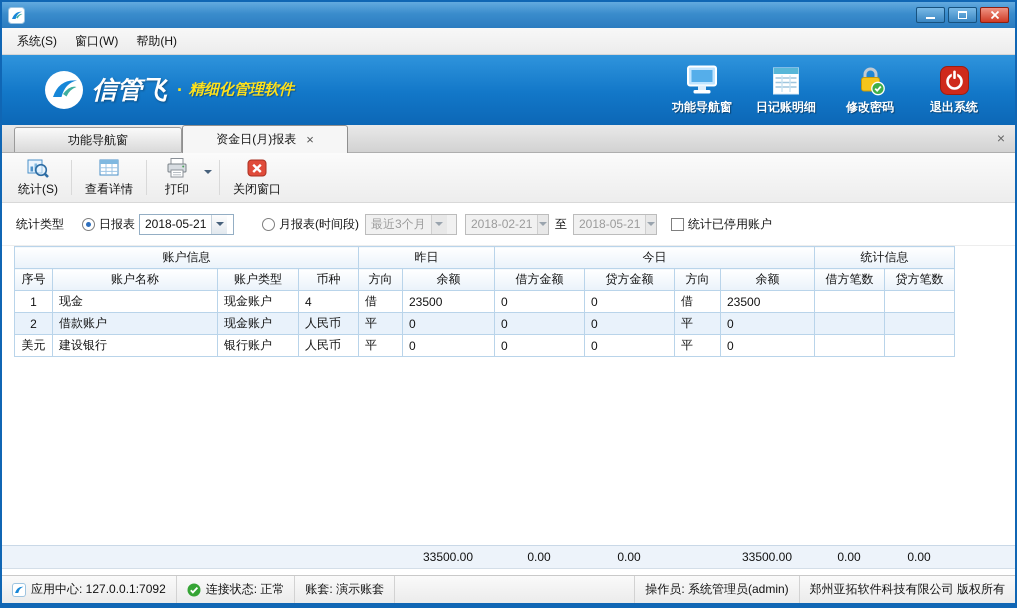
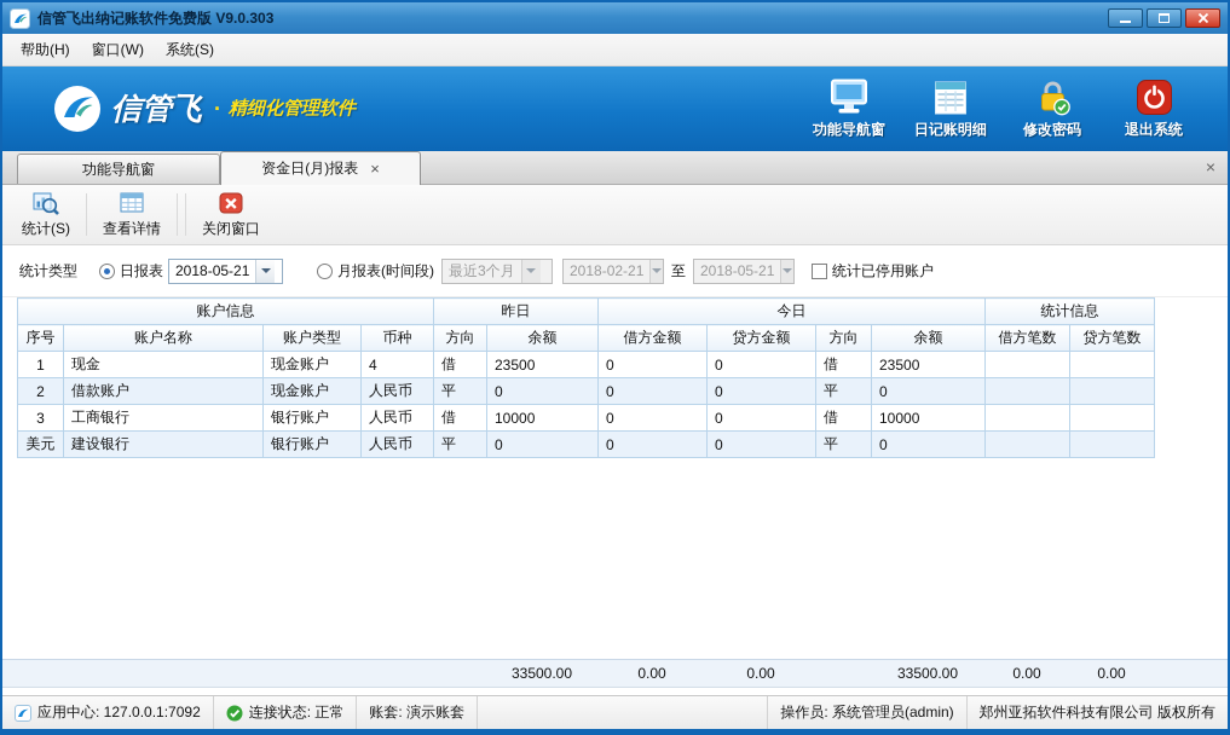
+ 信管飞出纳记账软件免费版 V9.0.303
- 系统(S)
+ 帮助(H)
  窗口(W)
- 帮助(H)
+ 系统(S)
  信管飞
  ·
  精细化管理软件
  功能导航窗
  日记账明细
  修改密码
  退出系统
  功能导航窗
  资金日(月)报表
  ×
  ×
  统计(S)
  查看详情
- 打印
  关闭窗口
  统计类型
  日报表
  2018-05-21
  月报表(时间段)
  最近3个月
  2018-02-21
  至
  2018-05-21
  统计已停用账户
  账户信息	昨日	今日	统计信息
  序号	账户名称	账户类型	币种	方向	余额	借方金额	贷方金额	方向	余额	借方笔数	贷方笔数
  1	现金	现金账户	4	借	23500	0	0	借	23500
  2	借款账户	现金账户	人民币	平	0	0	0	平	0
+ 3	工商银行	银行账户	人民币	借	10000	0	0	借	10000
  美元	建设银行	银行账户	人民币	平	0	0	0	平	0
  					33500.00	0.00	0.00		33500.00	0.00	0.00
  应用中心: 127.0.0.1:7092
  连接状态: 正常
  账套: 演示账套
  操作员: 系统管理员(admin)
  郑州亚拓软件科技有限公司 版权所有
